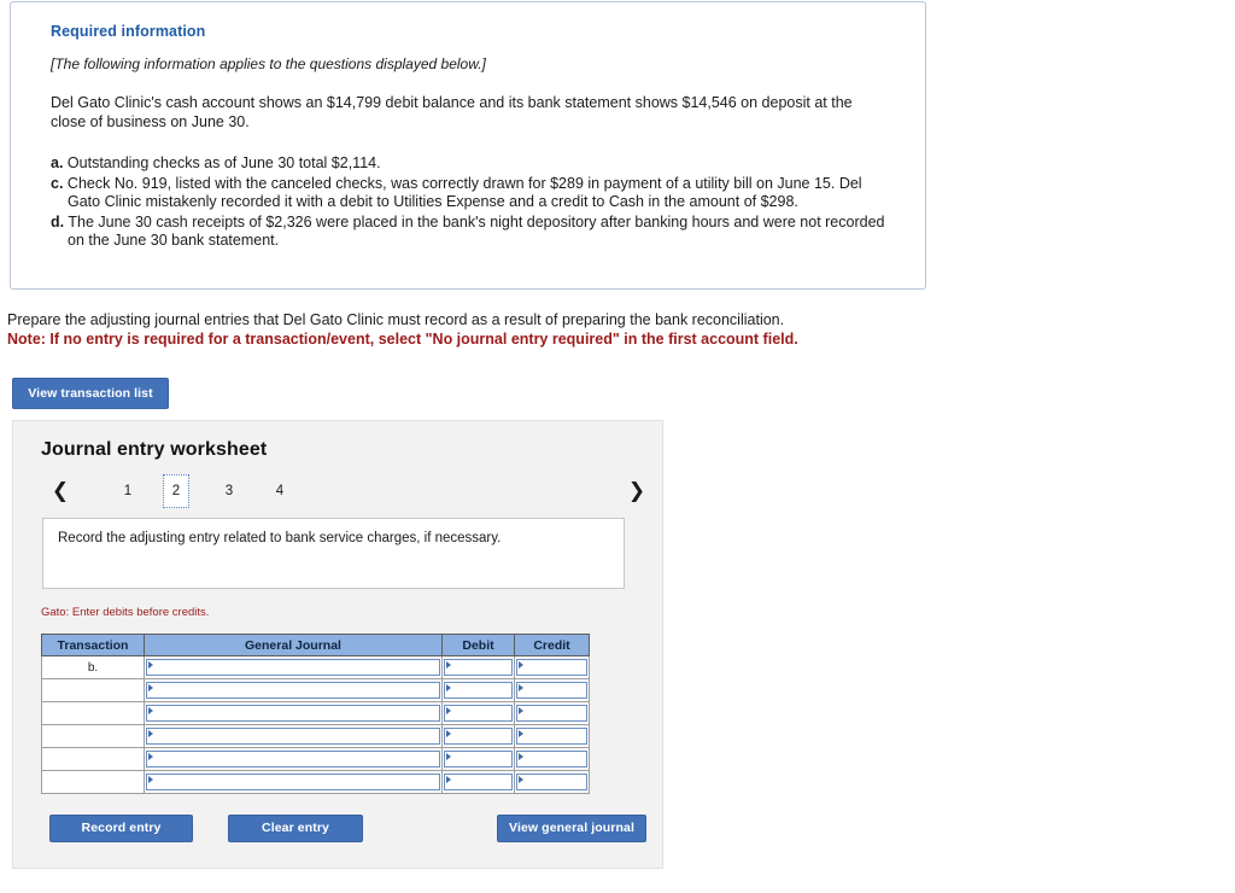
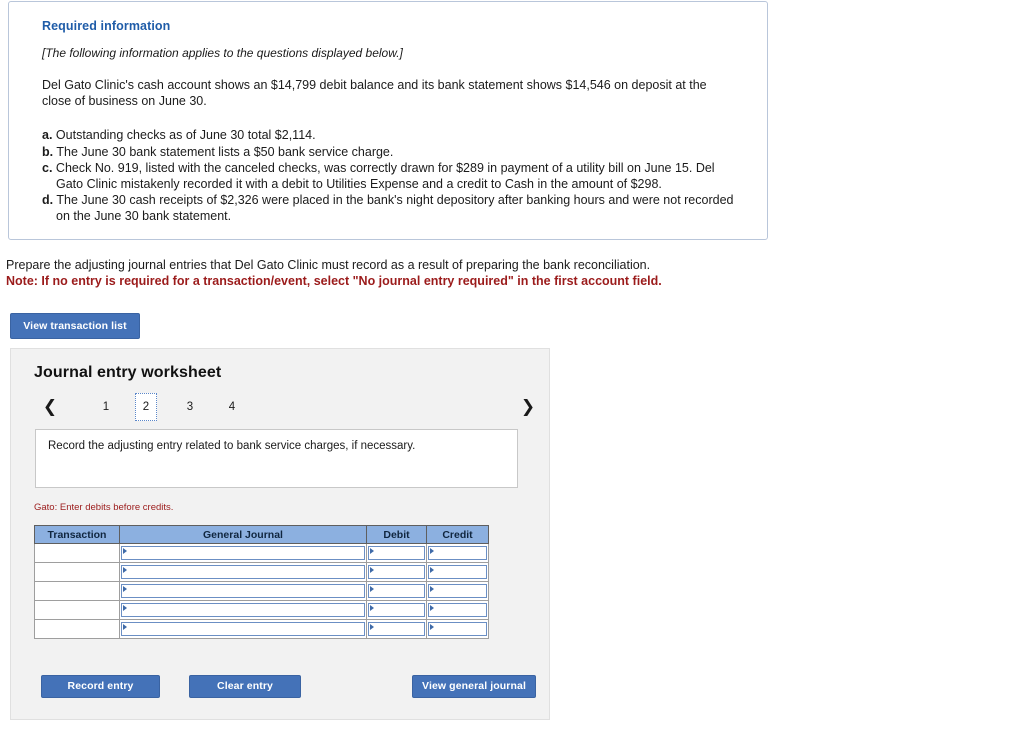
  Required information
  [The following information applies to the questions displayed below.]
  Del Gato Clinic's cash account shows an $14,799 debit balance and its bank statement shows $14,546 on deposit at the close of business on June 30.
  a. Outstanding checks as of June 30 total $2,114.
+ b. The June 30 bank statement lists a $50 bank service charge.
  c. Check No. 919, listed with the canceled checks, was correctly drawn for $289 in payment of a utility bill on June 15. Del Gato Clinic mistakenly recorded it with a debit to Utilities Expense and a credit to Cash in the amount of $298.
  d. The June 30 cash receipts of $2,326 were placed in the bank's night depository after banking hours and were not recorded on the June 30 bank statement.
  Prepare the adjusting journal entries that Del Gato Clinic must record as a result of preparing the bank reconciliation.
  Note: If no entry is required for a transaction/event, select "No journal entry required" in the first account field.
  View transaction list
  Journal entry worksheet
  ❮
  1
  2
  3
  4
  ❯
  Record the adjusting entry related to bank service charges, if necessary.
  Gato: Enter debits before credits.
  Transaction	General Journal	Debit	Credit
- b.
  Record entry
  Clear entry
  View general journal
